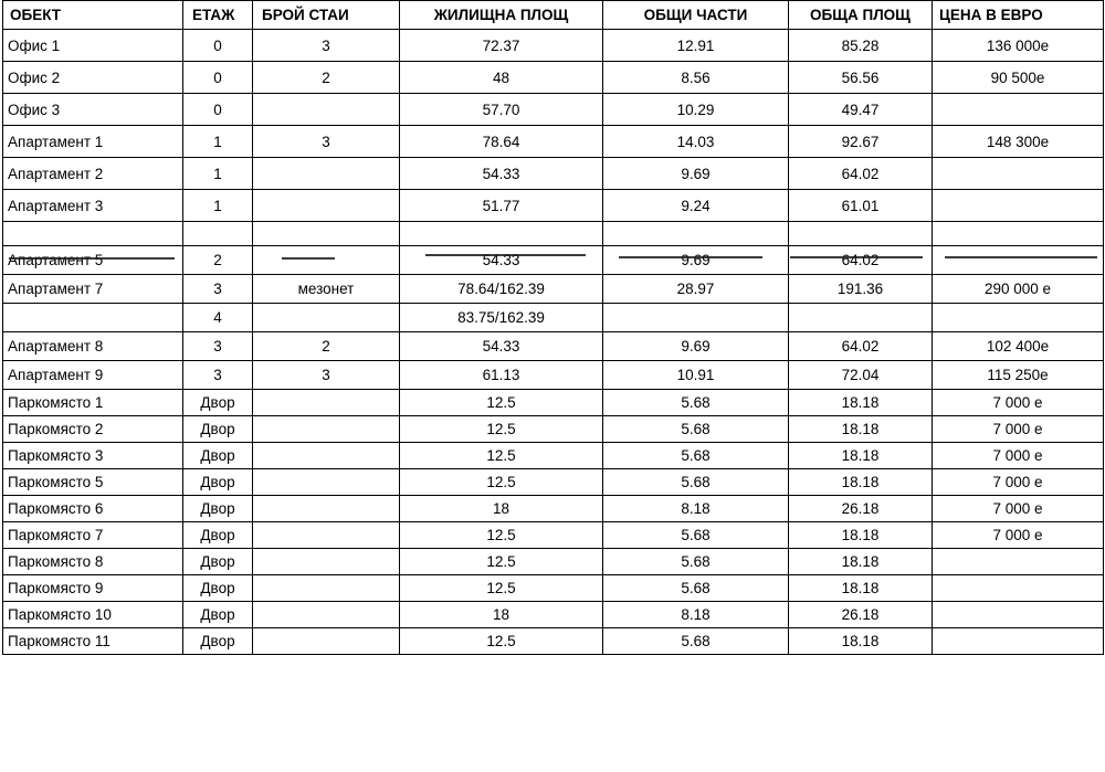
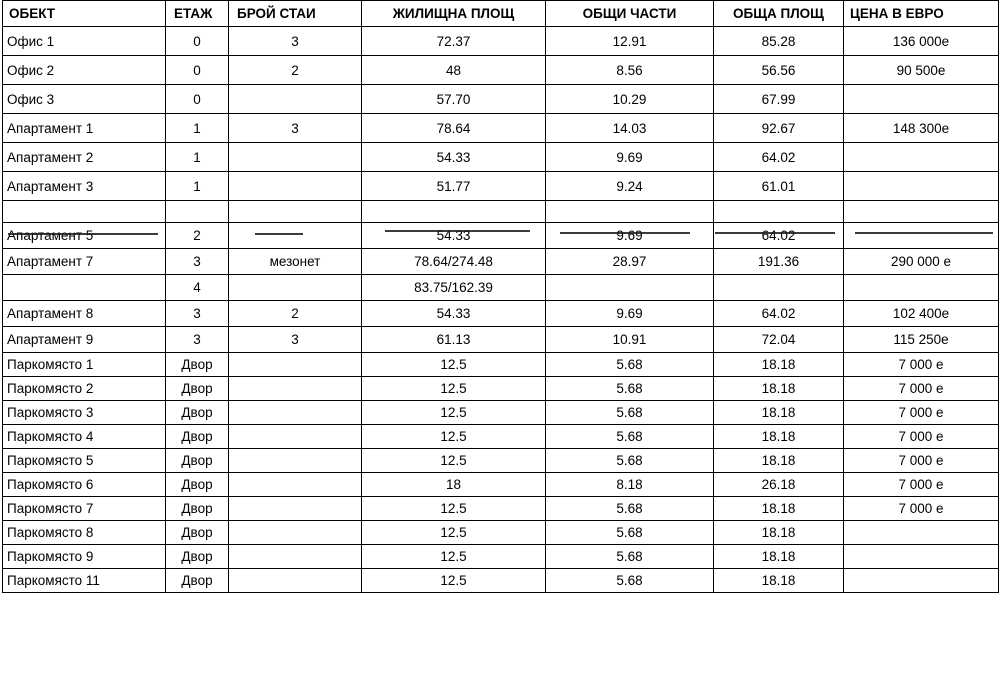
  ОБЕКТ	ЕТАЖ	БРОЙ СТАИ	ЖИЛИЩНА ПЛОЩ	ОБЩИ ЧАСТИ	ОБЩА ПЛОЩ	ЦЕНА В ЕВРО
  Офис 1	0	3	72.37	12.91	85.28	136 000e
  Офис 2	0	2	48	8.56	56.56	90 500e
- Офис 3	0		57.70	10.29	49.47
+ Офис 3	0		57.70	10.29	67.99
  Апартамент 1	1	3	78.64	14.03	92.67	148 300e
  Апартамент 2	1		54.33	9.69	64.02
  Апартамент 3	1		51.77	9.24	61.01
  Апартамент 5	2		54.33	9.69	64.02
- Апартамент 7	3	мезонет	78.64/162.39	28.97	191.36	290 000 e
+ Апартамент 7	3	мезонет	78.64/274.48	28.97	191.36	290 000 e
  	4		83.75/162.39
  Апартамент 8	3	2	54.33	9.69	64.02	102 400e
  Апартамент 9	3	3	61.13	10.91	72.04	115 250e
  Паркомясто 1	Двор		12.5	5.68	18.18	7 000 e
  Паркомясто 2	Двор		12.5	5.68	18.18	7 000 e
  Паркомясто 3	Двор		12.5	5.68	18.18	7 000 e
+ Паркомясто 4	Двор		12.5	5.68	18.18	7 000 e
  Паркомясто 5	Двор		12.5	5.68	18.18	7 000 e
  Паркомясто 6	Двор		18	8.18	26.18	7 000 e
  Паркомясто 7	Двор		12.5	5.68	18.18	7 000 e
  Паркомясто 8	Двор		12.5	5.68	18.18
  Паркомясто 9	Двор		12.5	5.68	18.18
- Паркомясто 10	Двор		18	8.18	26.18
  Паркомясто 11	Двор		12.5	5.68	18.18
